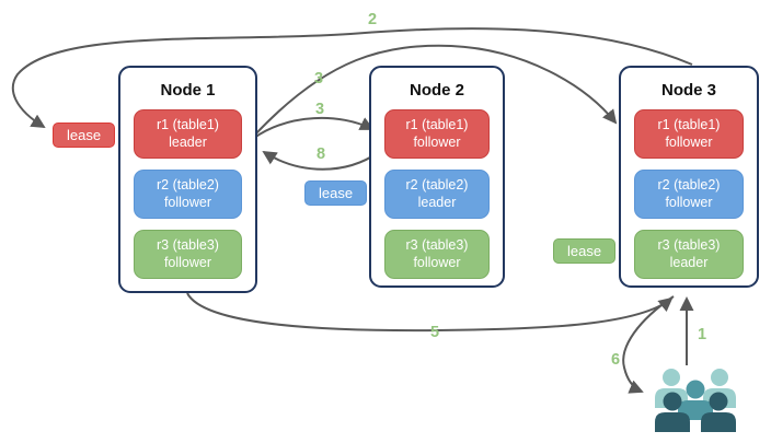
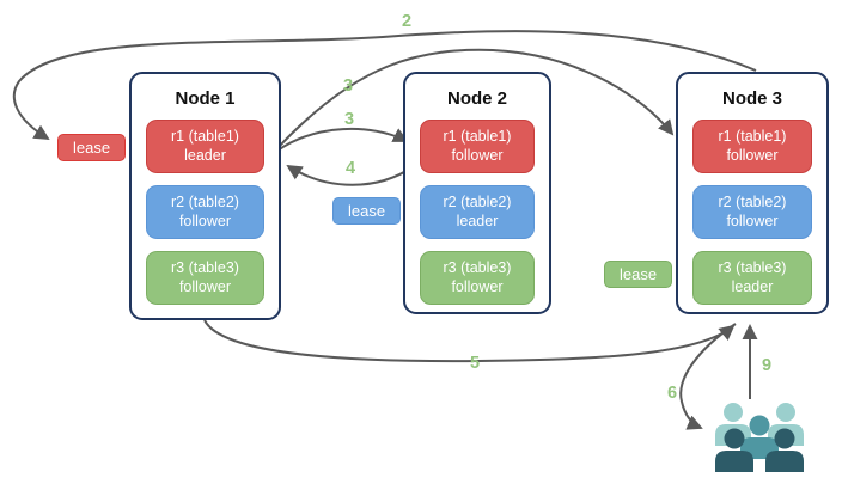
  Node 1
  r1 (table1)
  leader
  r2 (table2)
  follower
  r3 (table3)
  follower
  Node 2
  r1 (table1)
  follower
  r2 (table2)
  leader
  r3 (table3)
  follower
  Node 3
  r1 (table1)
  follower
  r2 (table2)
  follower
  r3 (table3)
  leader
  lease
  lease
  lease
- 1
+ 9
  2
  3
  3
- 8
+ 4
  5
  6
